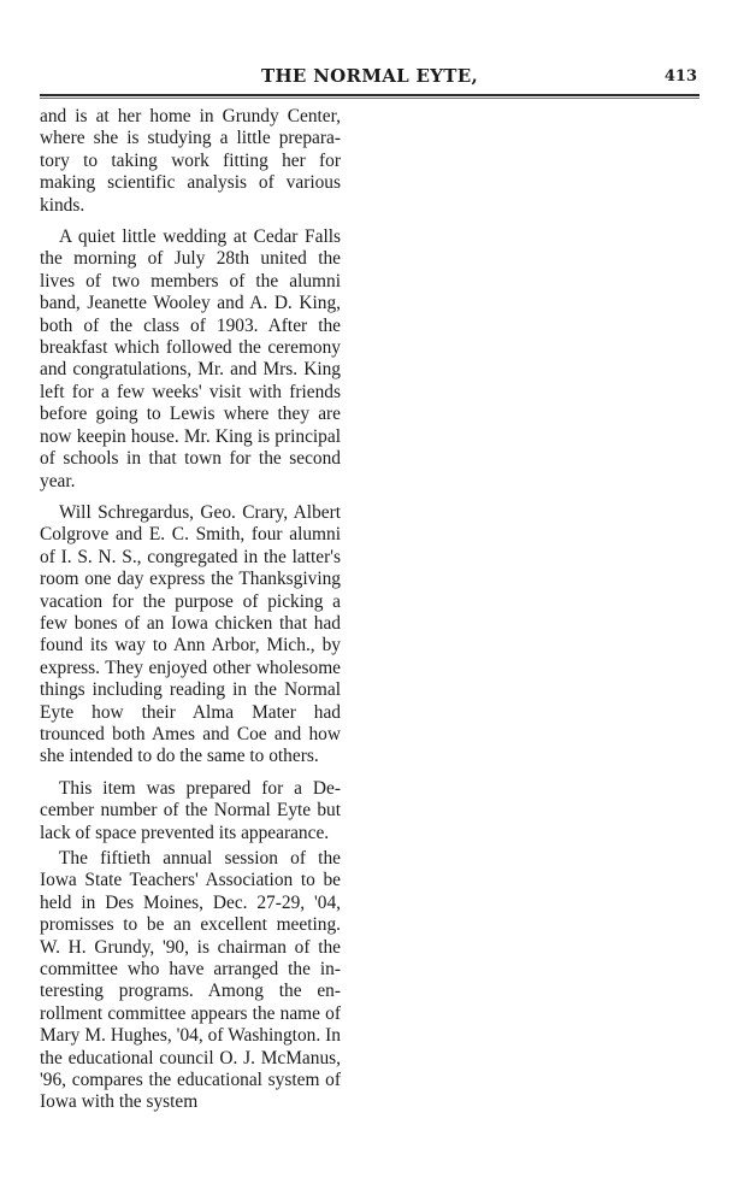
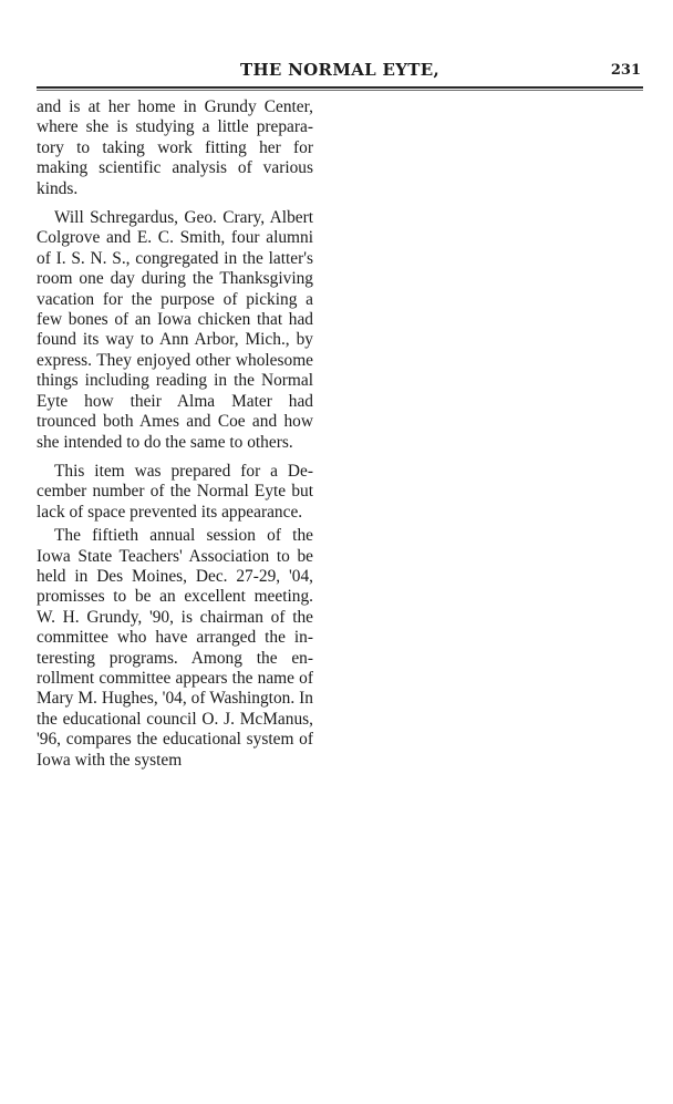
  THE NORMAL EYTE,
- 413
+ 231
  and is at her home in Grundy Center, where she is studying a little prepara­tory to taking work fitting her for making scientific analysis of various kinds.
- A quiet little wedding at Cedar Falls the morning of July 28th united the lives of two members of the alumni band, Jeanette Wooley and A. D. King, both of the class of 1903. After the breakfast which followed the cere­mony and congratulations, Mr. and Mrs. King left for a few weeks' visit with friends before going to Lewis where they are now keepin house. Mr. King is principal of schools in that town for the second year.
- Will Schregardus, Geo. Crary, Al­bert Colgrove and E. C. Smith, four alumni of I. S. N. S., congregated in the latter's room one day express the Thanksgiving vacation for the pur­pose of picking a few bones of an Iowa chicken that had found its way to Ann Arbor, Mich., by express. They enjoyed other wholesome things in­cluding reading in the Normal Eyte how their Alma Mater had trounced both Ames and Coe and how she in­tended to do the same to others.
+ Will Schregardus, Geo. Crary, Al­bert Colgrove and E. C. Smith, four alumni of I. S. N. S., congregated in the latter's room one day during the Thanksgiving vacation for the pur­pose of picking a few bones of an Iowa chicken that had found its way to Ann Arbor, Mich., by express. They enjoyed other wholesome things in­cluding reading in the Normal Eyte how their Alma Mater had trounced both Ames and Coe and how she in­tended to do the same to others.
  This item was prepared for a De­cember number of the Normal Eyte but lack of space prevented its ap­pearance.
  The fiftieth annual session of the Iowa State Teachers' Association to be held in Des Moines, Dec. 27-29, '04, promisses to be an excellent meeting. W. H. Grundy, '90, is chairman of the committee who have arranged the in­teresting programs. Among the en­rollment committee appears the name of Mary M. Hughes, '04, of Washing­ton. In the educational council O. J. McManus, '96, compares the educa­tional system of Iowa with the system
